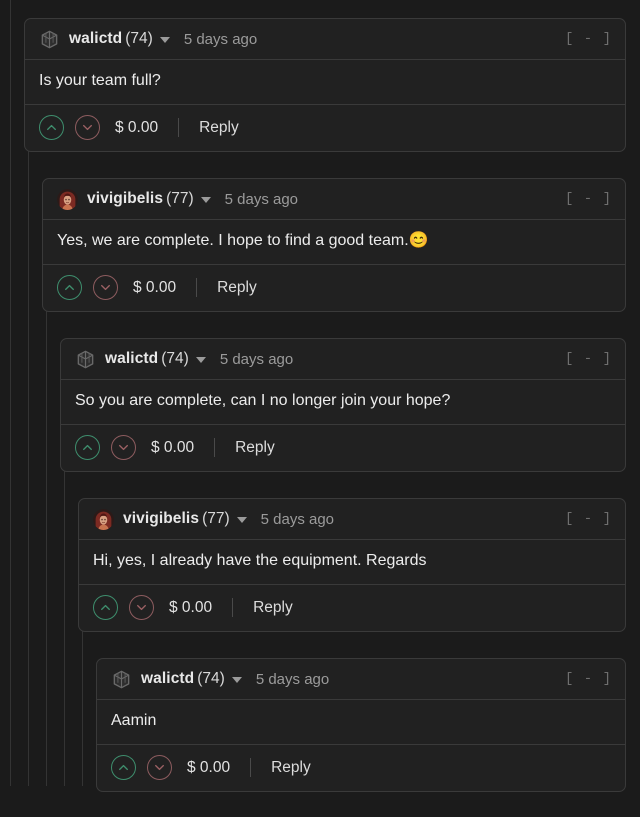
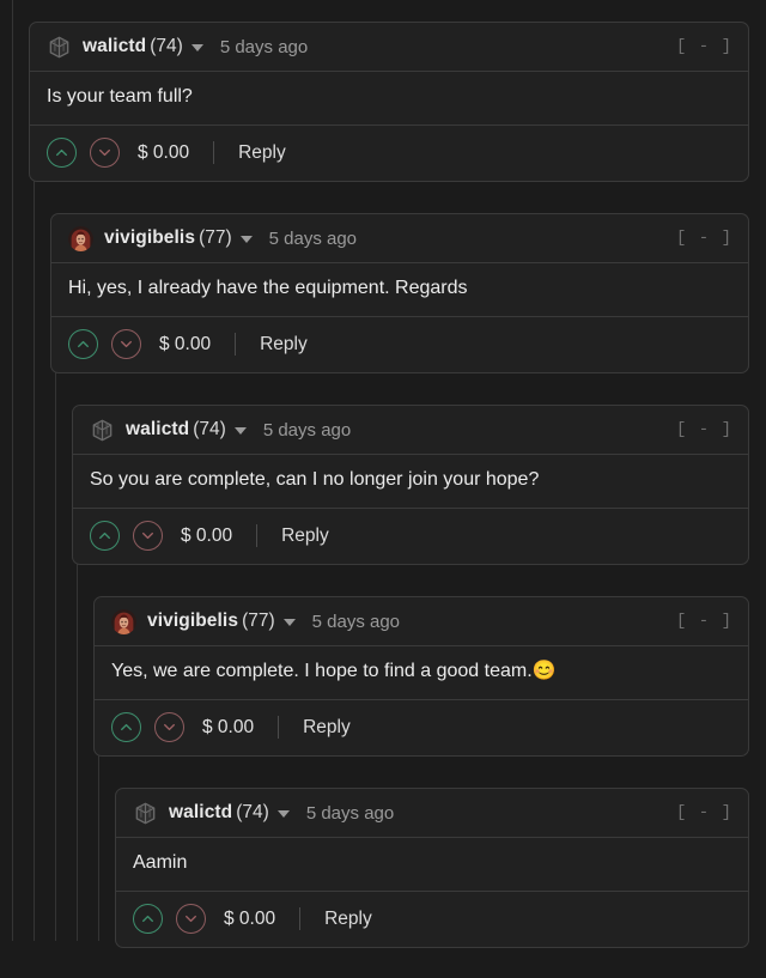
  walictd
  (74)
  5 days ago
  [ - ]
  Is your team full?
  $ 0.00
  Reply
  vivigibelis
  (77)
  5 days ago
  [ - ]
- Yes, we are complete. I hope to find a good team.😊
+ Hi, yes, I already have the equipment. Regards
  $ 0.00
  Reply
  walictd
  (74)
  5 days ago
  [ - ]
  So you are complete, can I no longer join your hope?
  $ 0.00
  Reply
  vivigibelis
  (77)
  5 days ago
  [ - ]
- Hi, yes, I already have the equipment. Regards
+ Yes, we are complete. I hope to find a good team.😊
  $ 0.00
  Reply
  walictd
  (74)
  5 days ago
  [ - ]
  Aamin
  $ 0.00
  Reply
